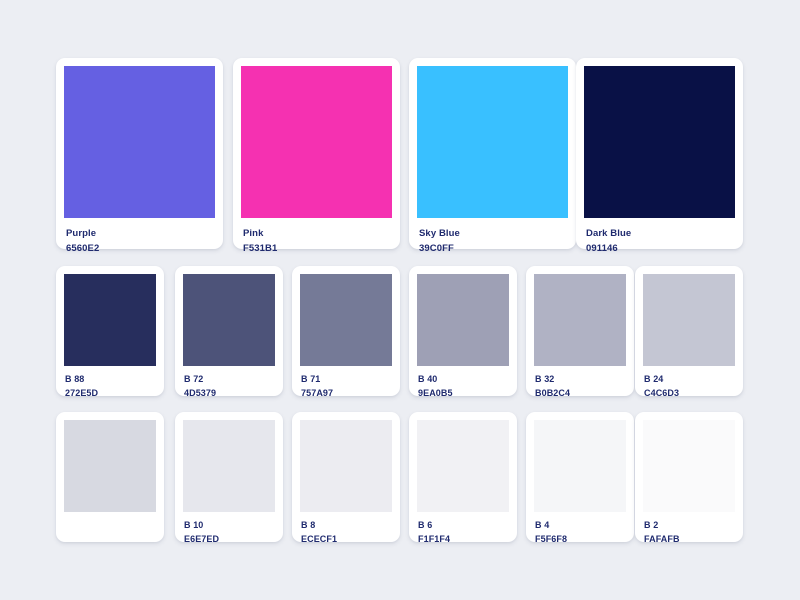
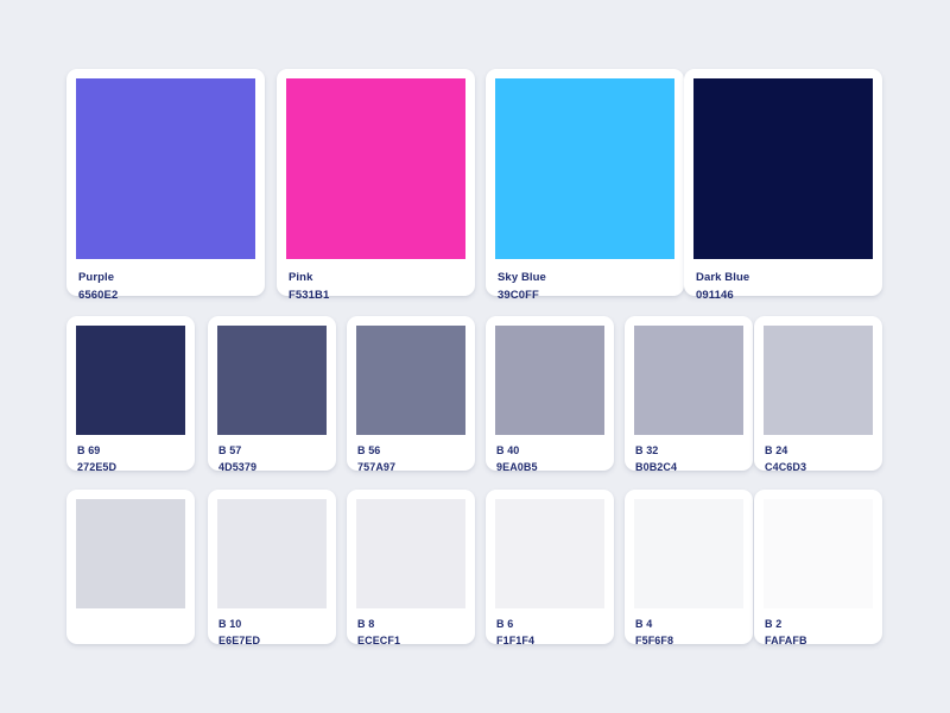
  Purple
  6560E2
  Pink
  F531B1
  Sky Blue
  39C0FF
  Dark Blue
  091146
- B 88
+ B 69
  272E5D
- B 72
+ B 57
  4D5379
- B 71
+ B 56
  757A97
  B 40
  9EA0B5
  B 32
  B0B2C4
  B 24
  C4C6D3
  B 10
  E6E7ED
  B 8
  ECECF1
  B 6
  F1F1F4
  B 4
  F5F6F8
  B 2
  FAFAFB
